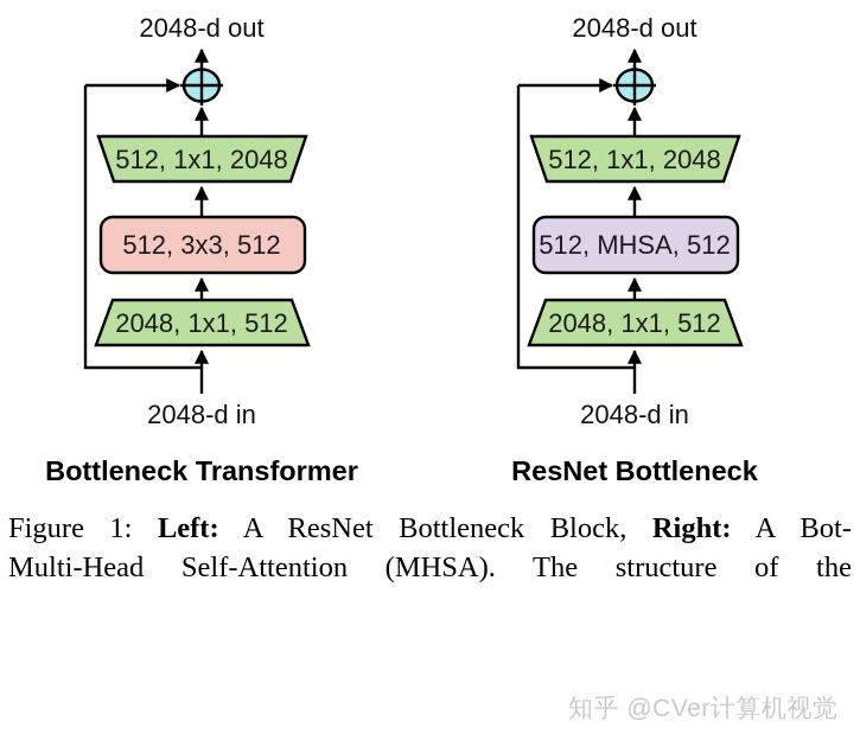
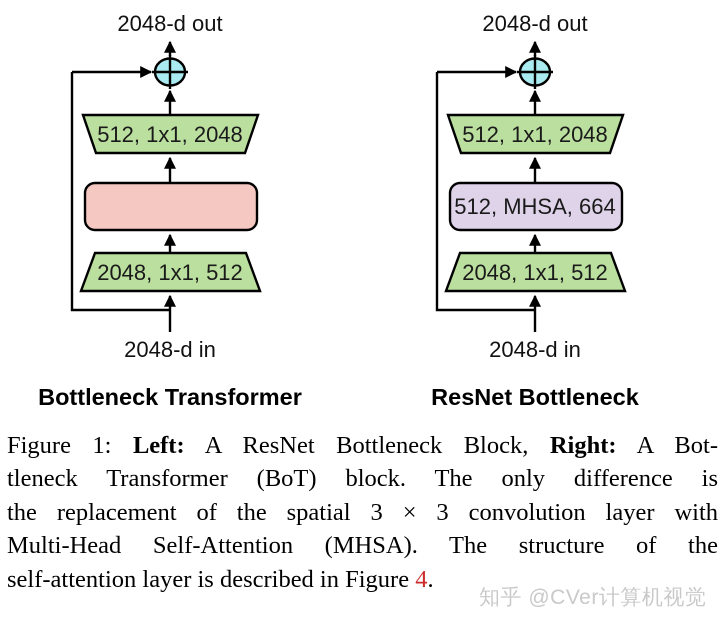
  2048-d out
  512, 1x1, 2048
- 512, 3x3, 512
  2048, 1x1, 512
  2048-d in
  Bottleneck Transformer
  2048-d out
  512, 1x1, 2048
- 512, MHSA, 512
+ 512, MHSA, 664
  2048, 1x1, 512
  2048-d in
  ResNet Bottleneck
  Figure 1: Left: A ResNet Bottleneck Block, Right: A Bot-
+ tleneck Transformer (BoT) block. The only difference is
+ the replacement of the spatial 3 × 3 convolution layer with
  Multi-Head Self-Attention (MHSA). The structure of the
+ self-attention layer is described in Figure 4.
  知乎 @CVer计算机视觉
